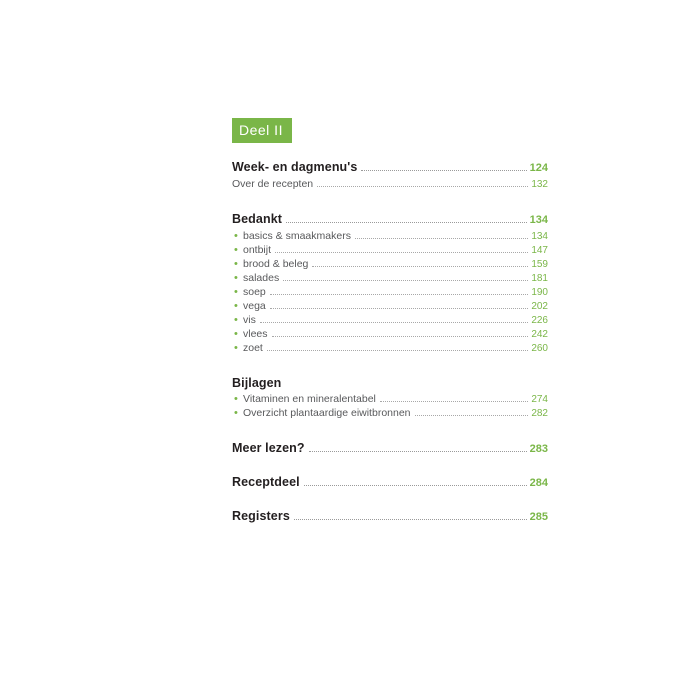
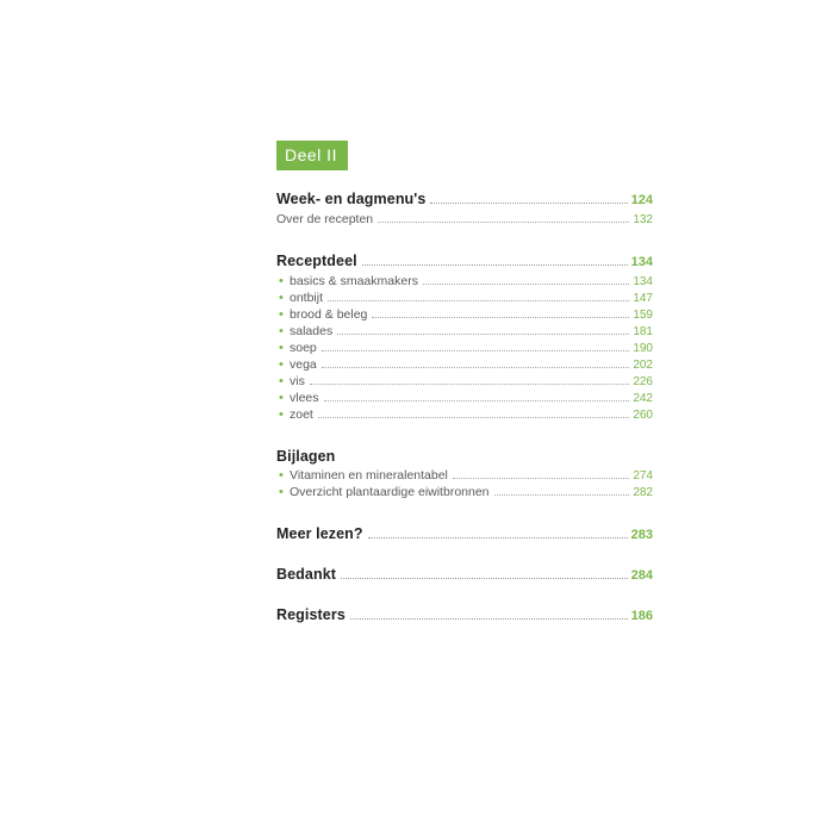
  Deel II
  Week- en dagmenu's
  124
  Over de recepten
  132
- Bedankt
+ Receptdeel
  134
  basics & smaakmakers
  134
  ontbijt
  147
  brood & beleg
  159
  salades
  181
  soep
  190
  vega
  202
  vis
  226
  vlees
  242
  zoet
  260
  Bijlagen
  Vitaminen en mineralentabel
  274
  Overzicht plantaardige eiwitbronnen
  282
  Meer lezen?
  283
- Receptdeel
+ Bedankt
  284
  Registers
- 285
+ 186
